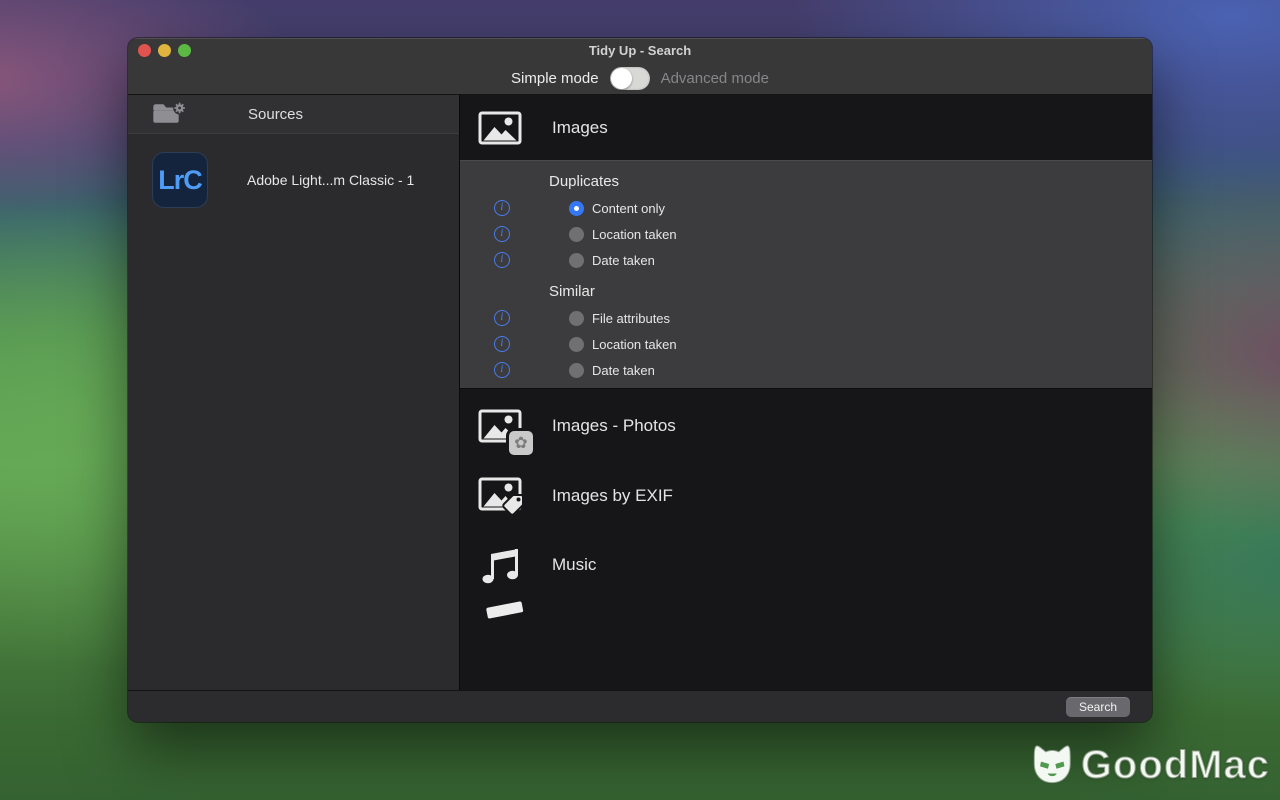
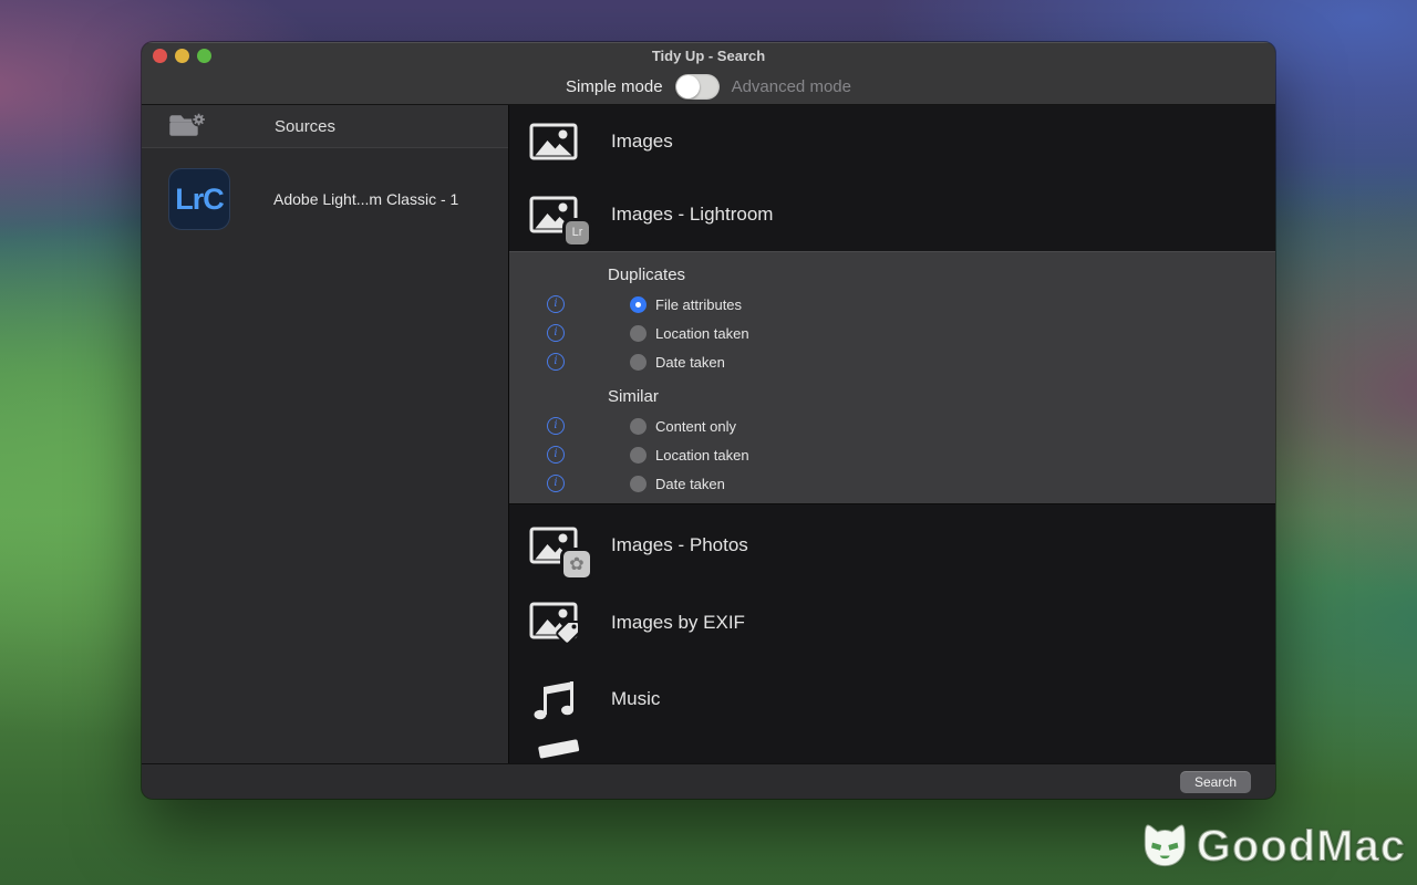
  Tidy Up - Search
  Simple mode
  Advanced mode
  Sources
  LrC
  Adobe Light...m Classic - 1
  Images
+ Lr
+ Images - Lightroom
  Duplicates
  i
- Content only
+ File attributes
  i
  Location taken
  i
  Date taken
  Similar
  i
- File attributes
+ Content only
  i
  Location taken
  i
  Date taken
  ✿
  Images - Photos
  Images by EXIF
  Music
  Search
  GoodMac
